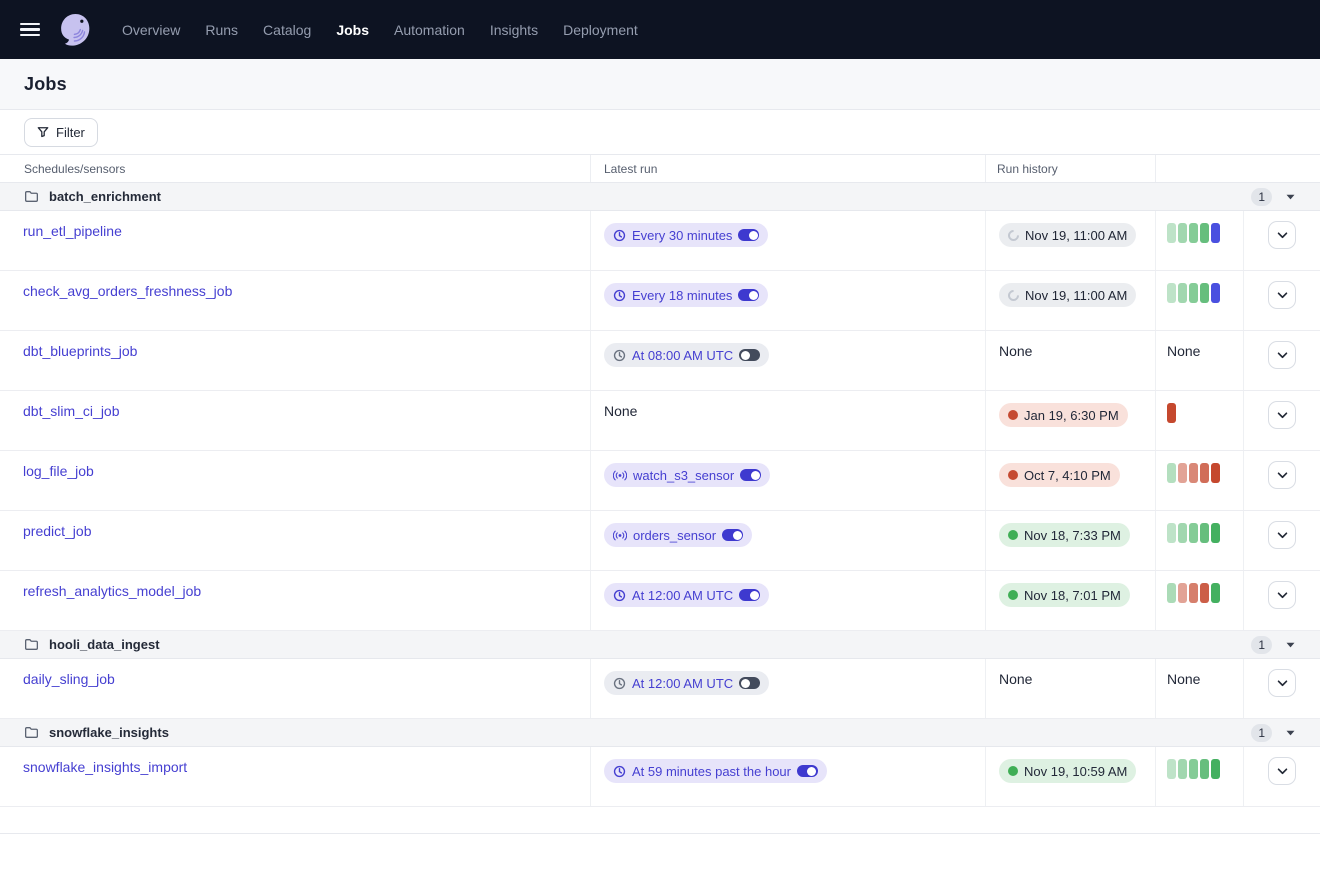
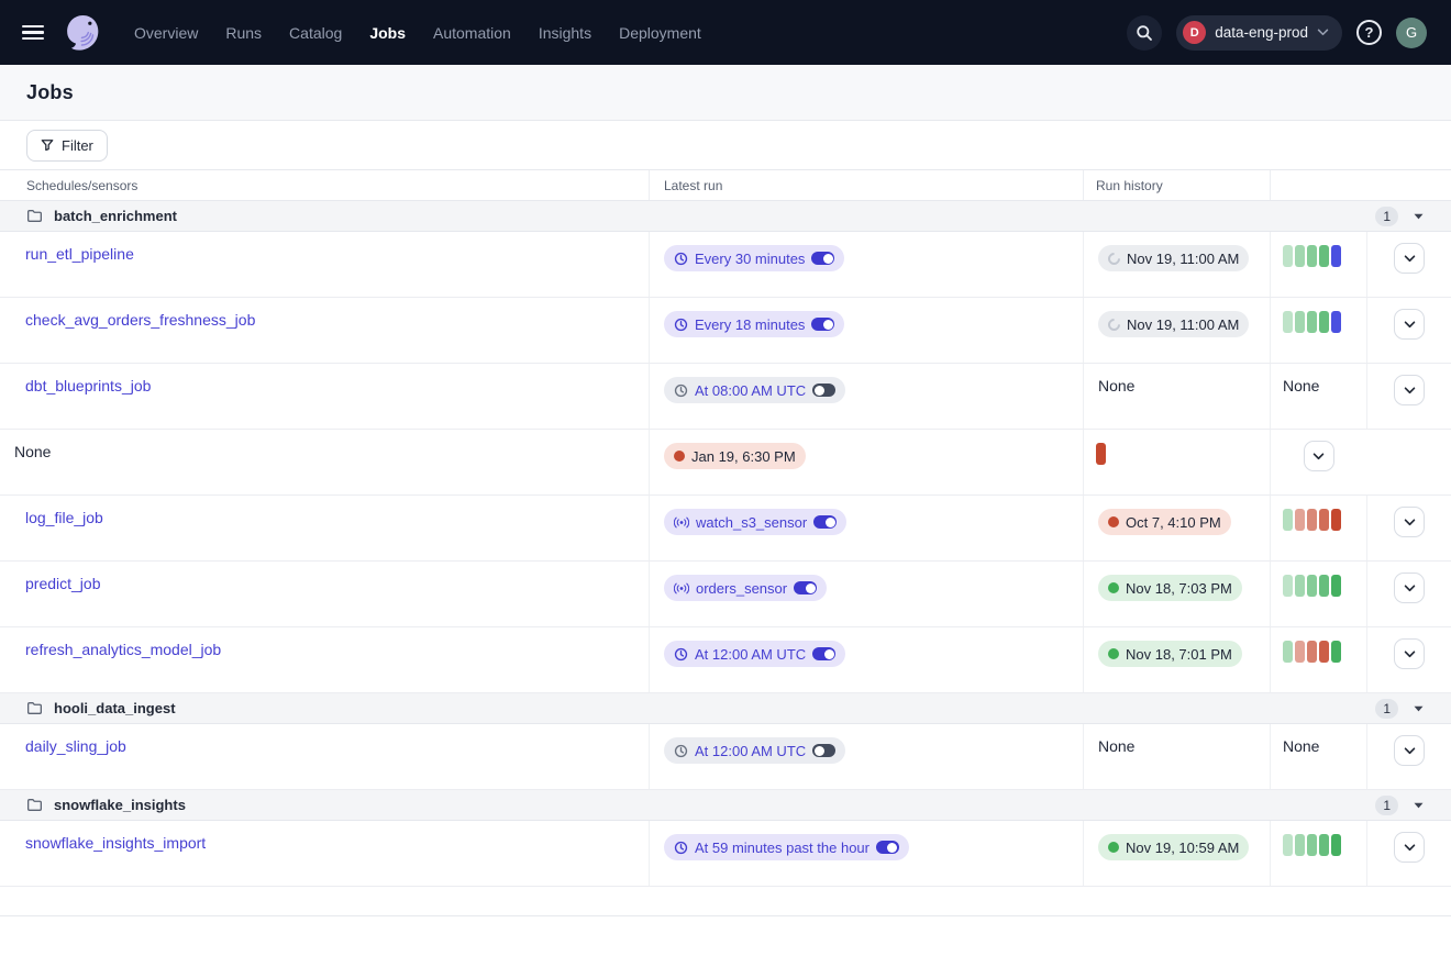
  Overview
  Runs
  Catalog
  Jobs
  Automation
  Insights
  Deployment
+ D
+ data-eng-prod
+ ?
+ G
  Jobs
  Filter
  Schedules/sensors
  Latest run
  Run history
  batch_enrichment
  1
  run_etl_pipeline
  Every 30 minutes
  Nov 19, 11:00 AM
  check_avg_orders_freshness_job
  Every 18 minutes
  Nov 19, 11:00 AM
  dbt_blueprints_job
  At 08:00 AM UTC
  None
  None
- dbt_slim_ci_job
  None
  Jan 19, 6:30 PM
  log_file_job
  watch_s3_sensor
  Oct 7, 4:10 PM
  predict_job
  orders_sensor
- Nov 18, 7:33 PM
+ Nov 18, 7:03 PM
  refresh_analytics_model_job
  At 12:00 AM UTC
  Nov 18, 7:01 PM
  hooli_data_ingest
  1
  daily_sling_job
  At 12:00 AM UTC
  None
  None
  snowflake_insights
  1
  snowflake_insights_import
  At 59 minutes past the hour
  Nov 19, 10:59 AM
